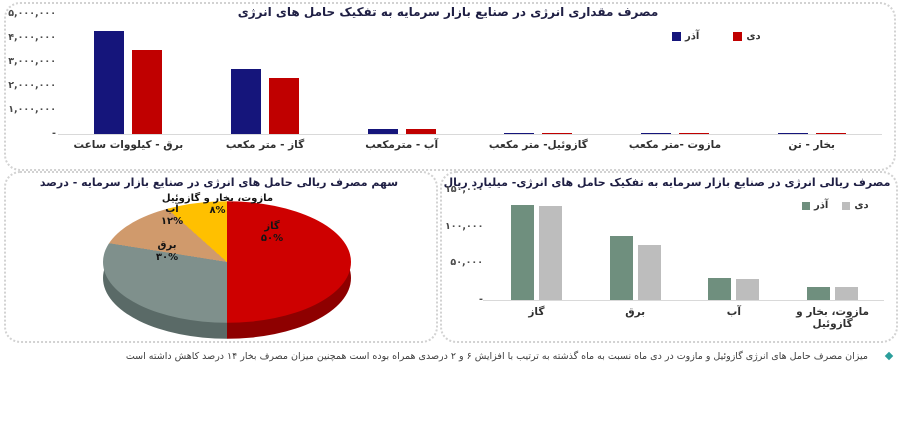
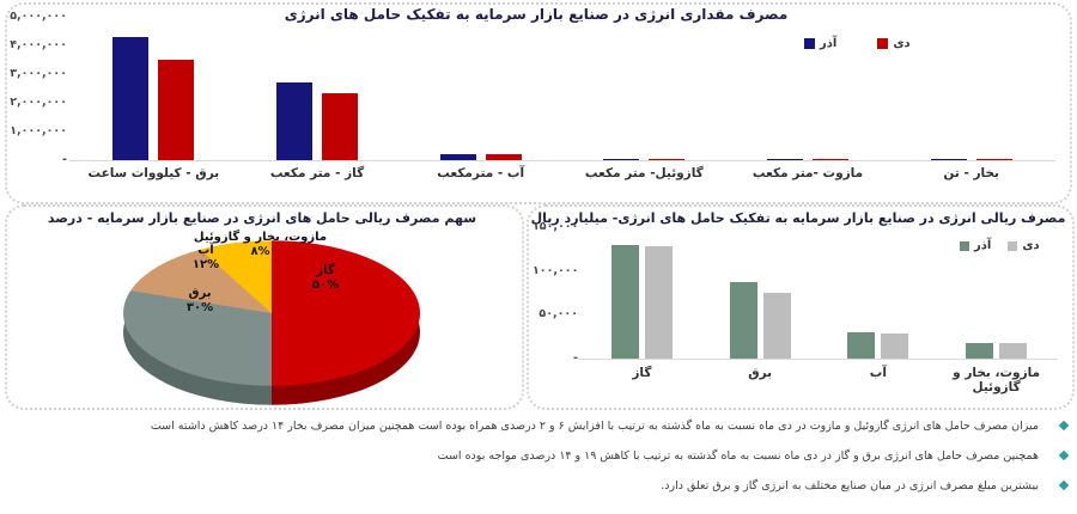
  مصرف مقداری انرژی در صنایع بازار سرمایه به تفکیک حامل های انرژی
  آذر
  دی
  ۵,۰۰۰,۰۰۰
  ۴,۰۰۰,۰۰۰
  ۳,۰۰۰,۰۰۰
  ۲,۰۰۰,۰۰۰
  ۱,۰۰۰,۰۰۰
  -
  برق - کیلووات ساعت
  گاز - متر مکعب
  آب - مترمکعب
  گازوئیل- متر مکعب
  مازوت -متر مکعب
  بخار - تن
  سهم مصرف ریالی حامل های انرژی در صنایع بازار سرمایه - درصد
  مازوت، بخار و گازوئیل
  ۸%
  آب
  ۱۲%
  برق
  ۳۰%
  گاز
  ۵۰%
  مصرف ریالی انرژی در صنایع بازار سرمایه به تفکیک حامل های انرژی- میلیارد ریال
  آذر
  دی
  ۱۵۰,۰۰۰
  ۱۰۰,۰۰۰
  ۵۰,۰۰۰
  -
  گاز
  برق
  آب
  مازوت، بخار و گازوئیل
  میزان مصرف حامل های انرژی گازوئیل و مازوت در دی ماه نسبت به ماه گذشته به ترتیب با افزایش ۶ و ۲ درصدی همراه بوده است همچنین میزان مصرف بخار ۱۴ درصد کاهش داشته است
+ همچنین مصرف حامل های انرژی برق و گاز در دی ماه نسبت به ماه گذشته به ترتیب با کاهش ۱۹ و ۱۴ درصدی مواجه بوده است
+ بیشترین مبلغ مصرف انرژی در میان صنایع مختلف به انرژی گاز و برق تعلق دارد.
